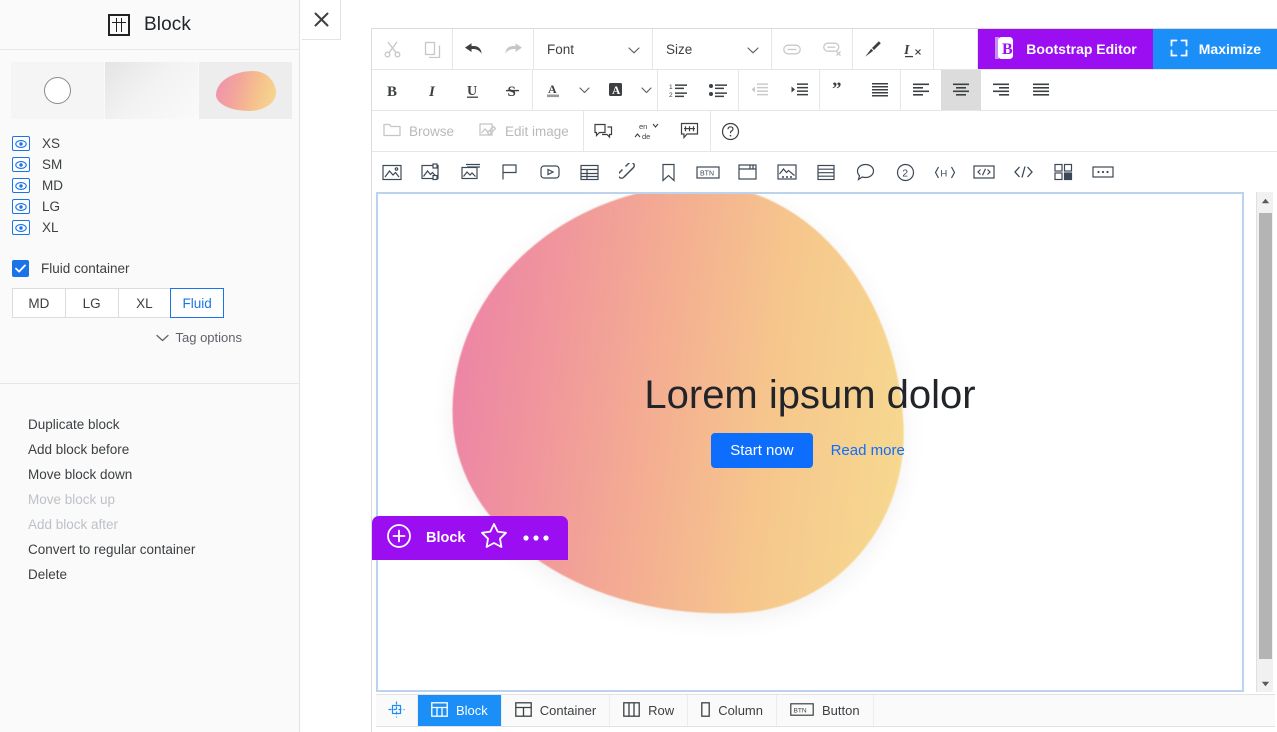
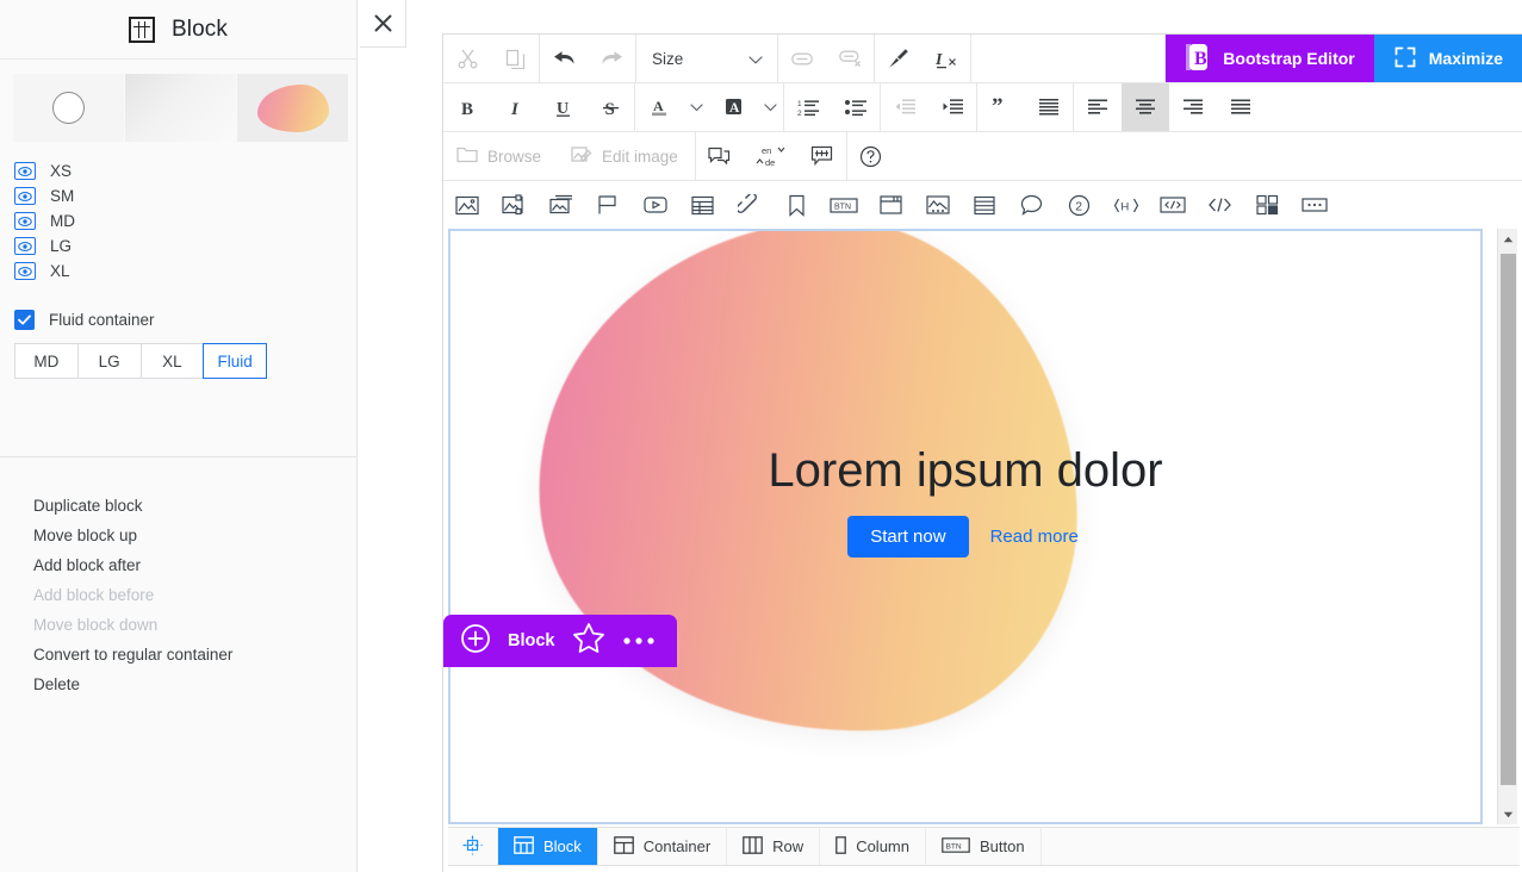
  Block
  XS
  SM
  MD
  LG
  XL
  Fluid container
  MD
  LG
  XL
  Fluid
- Tag options
  Duplicate block
- Add block before
+ Move block up
- Move block down
+ Add block after
- Move block up
+ Add block before
- Add block after
+ Move block down
  Convert to regular container
  Delete
- Font
  Size
  I
  B
  Bootstrap Editor
  Maximize
  B
  I
  U
  S
  A
  A
  ”
  Browse
  Edit image
  en
  de
  2
  H
  Lorem ipsum dolor
  Start now
  Read more
  Block
  Block
  Container
  Row
  Column
  Button
